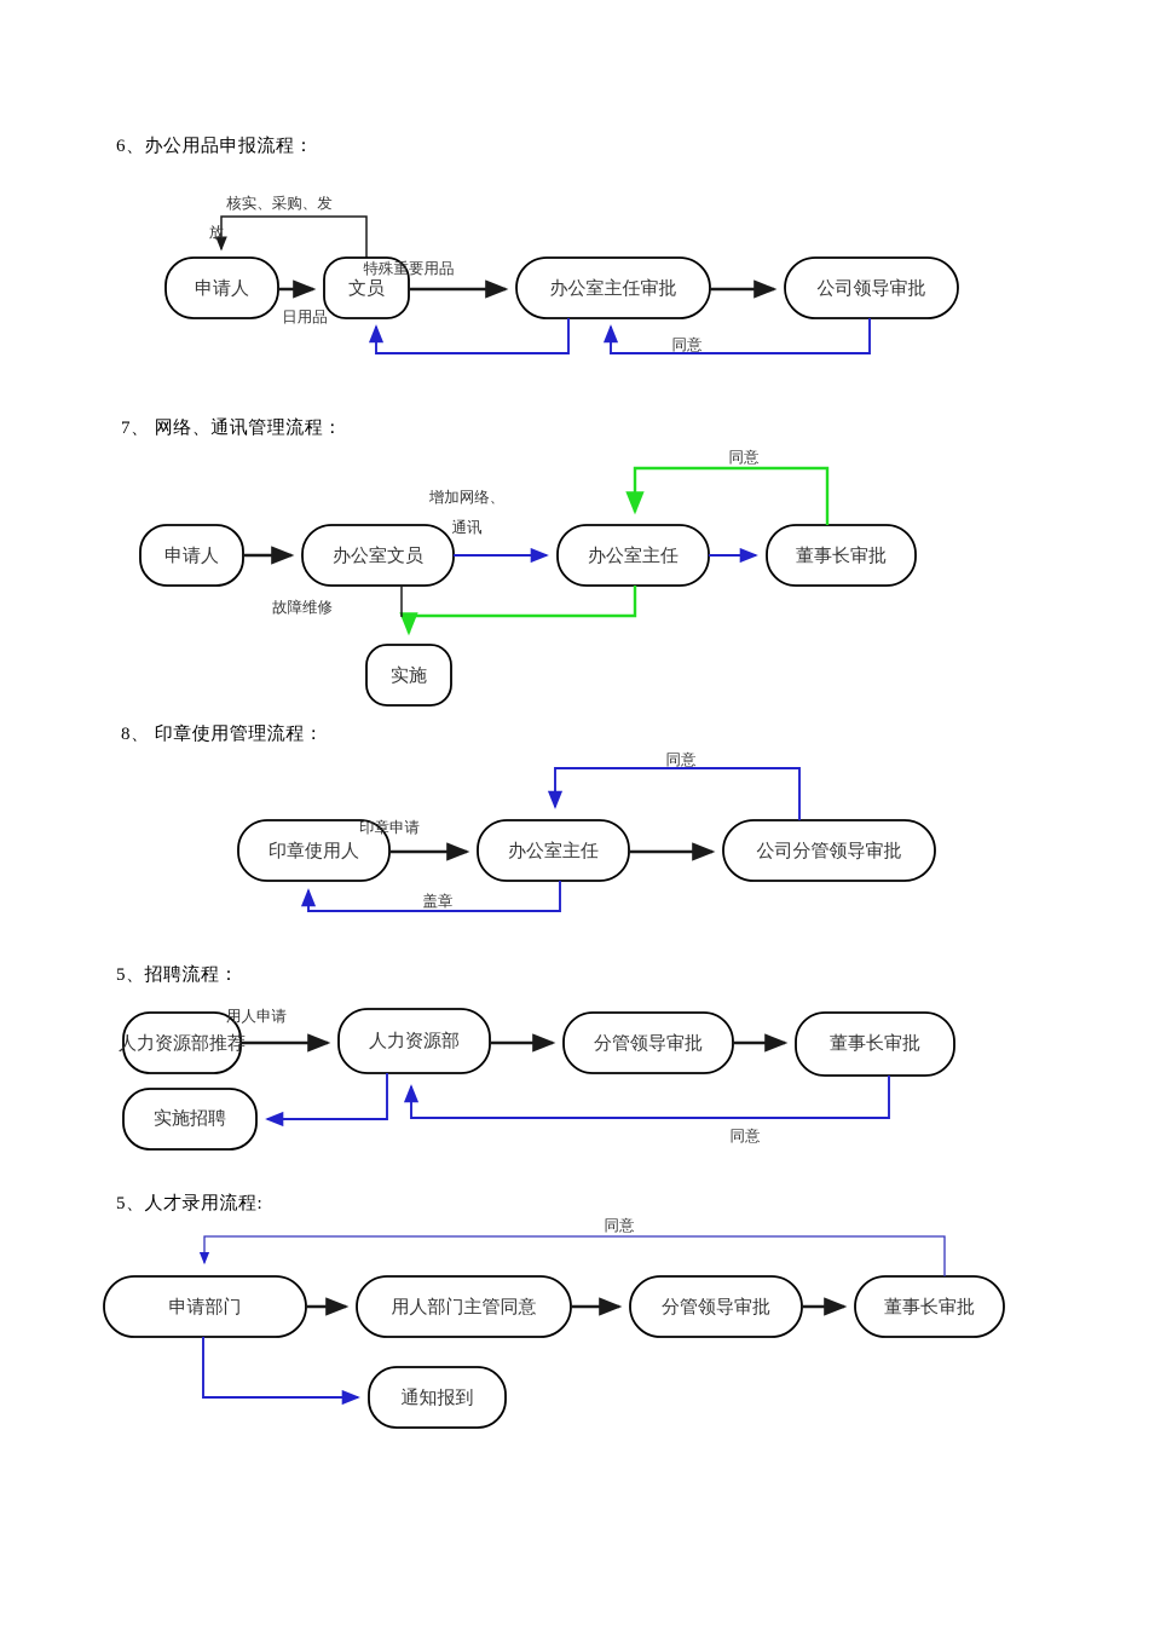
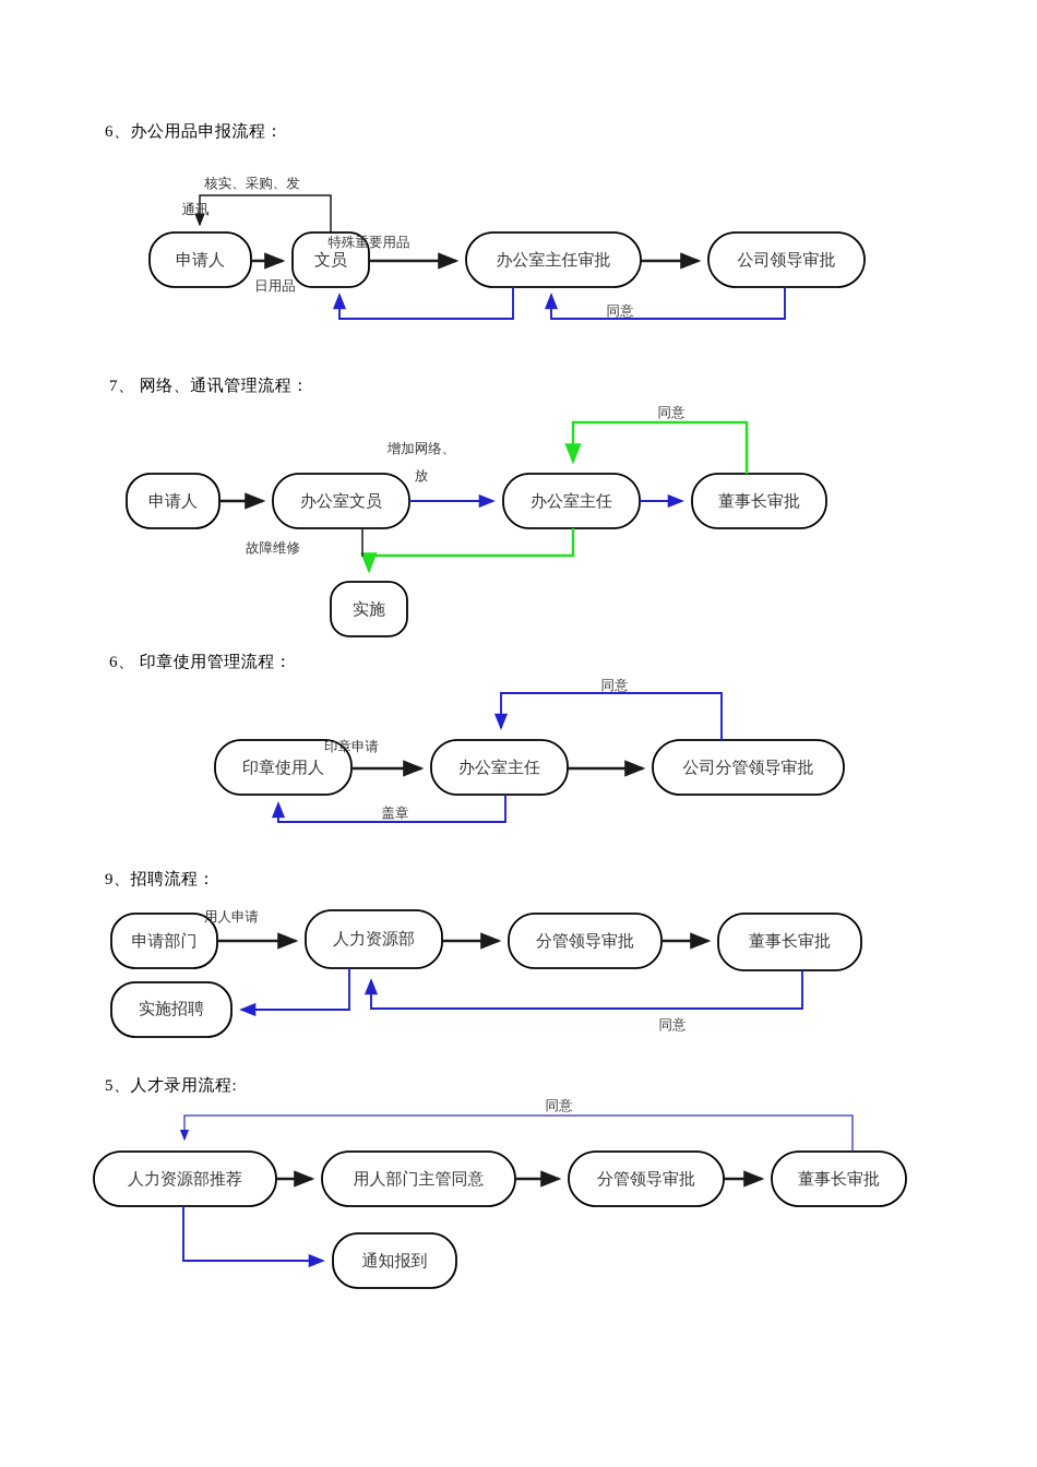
  6、办公用品申报流程：
  核实、采购、发
- 放
+ 通讯
  申请人
  文员
  办公室主任审批
  公司领导审批
  日用品
  特殊重要用品
  同意
  7、 网络、通讯管理流程：
  申请人
  办公室文员
  办公室主任
  董事长审批
  实施
  增加网络、
- 通讯
+ 放
  同意
  故障维修
- 8、 印章使用管理流程：
+ 6、 印章使用管理流程：
  印章使用人
  办公室主任
  公司分管领导审批
  印章申请
  同意
  盖章
- 5、招聘流程：
+ 9、招聘流程：
- 人力资源部推荐
+ 申请部门
  人力资源部
  分管领导审批
  董事长审批
  实施招聘
  用人申请
  同意
  5、人才录用流程:
- 申请部门
+ 人力资源部推荐
  用人部门主管同意
  分管领导审批
  董事长审批
  通知报到
  同意
